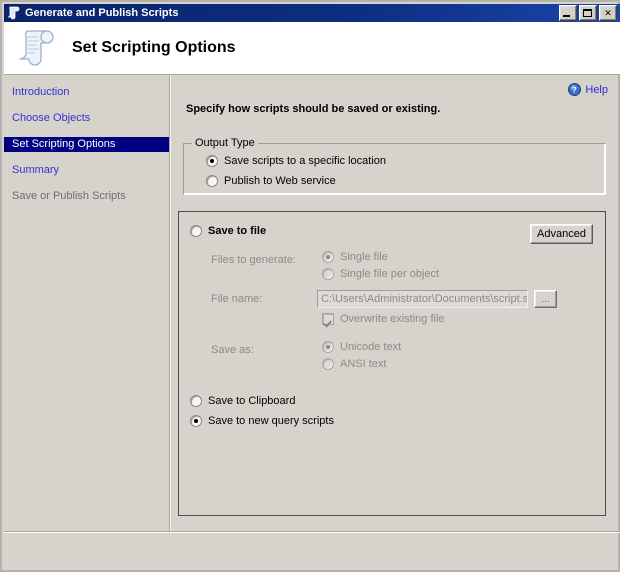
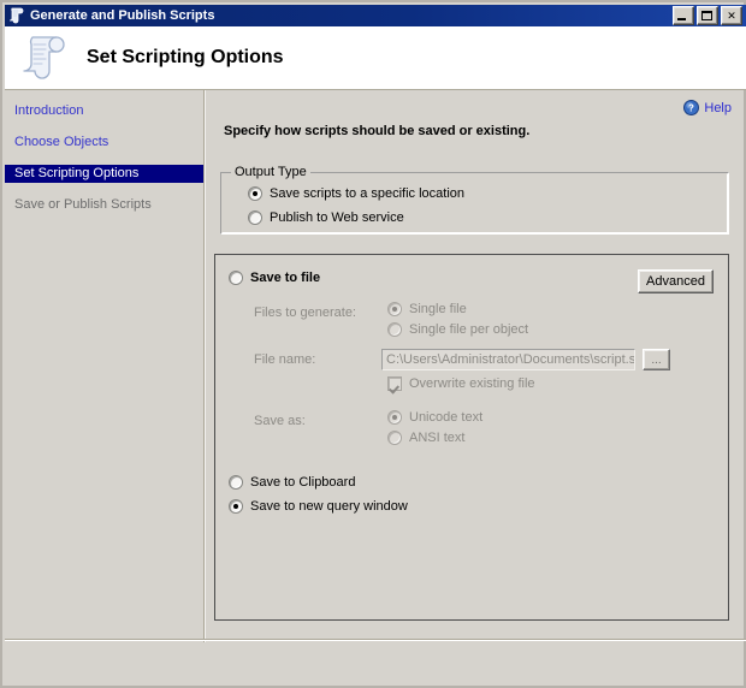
  Generate and Publish Scripts
  ✕
  Set Scripting Options
  Introduction
  Choose Objects
  Set Scripting Options
- Summary
  Save or Publish Scripts
  ?
  Help
  Specify how scripts should be saved or existing.
  Output Type
  Save scripts to a specific location
  Publish to Web service
  Save to file
  Advanced
  Files to generate:
  Single file
  Single file per object
  File name:
  C:\Users\Administrator\Documents\script.s
  ...
  Overwrite existing file
  Save as:
  Unicode text
  ANSI text
  Save to Clipboard
- Save to new query scripts
+ Save to new query window
